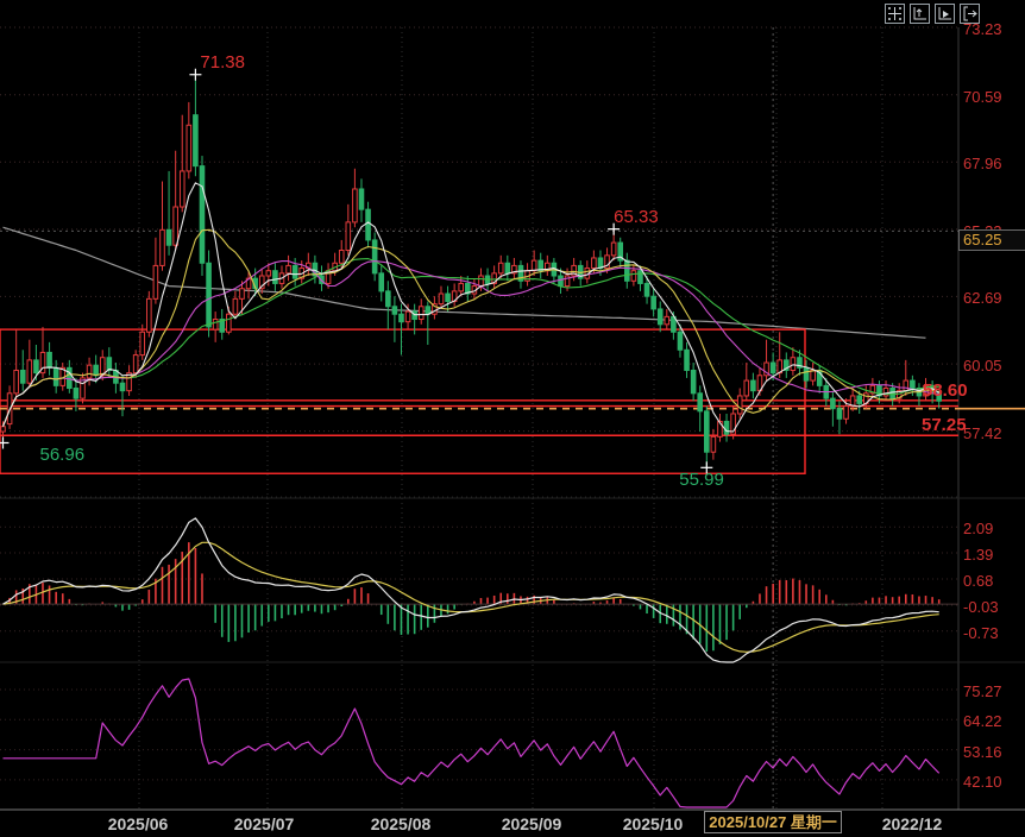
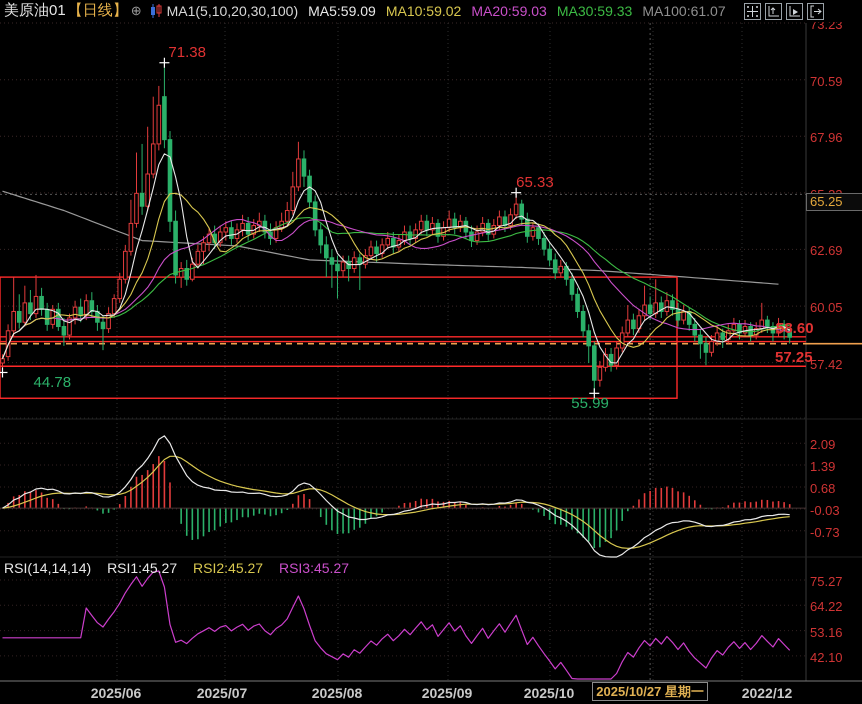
+ 美原油01
+ 【日线】
+ ⊕
+ MA1(5,10,20,30,100)
+ MA5:59.09
+ MA10:59.02
+ MA20:59.03
+ MA30:59.33
+ MA100:61.07
  71.38
  65.33
- 56.96
+ 44.78
  55.99
  58.60
  57.25
  65.25
  2025/10/27 星期一
+ RSI(14,14,14) RSI1:45.27 RSI2:45.27 RSI3:45.27
  73.23
  70.59
  67.96
  62.69
  60.05
  57.42
  2.09
  1.39
  0.68
  -0.03
  -0.73
  75.27
  64.22
  53.16
  42.10
  2025/06
  2025/07
  2025/08
  2025/09
  2025/10
  2022/12
